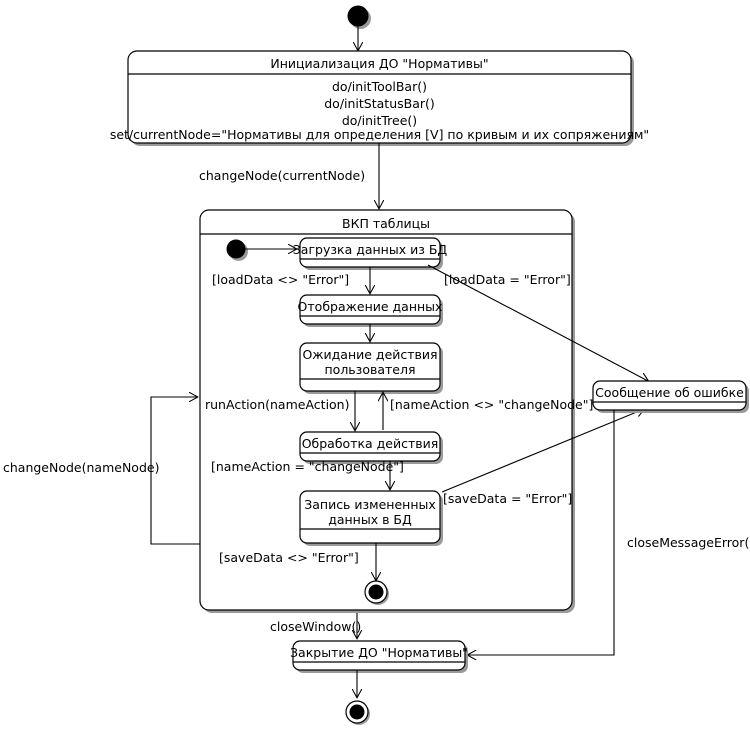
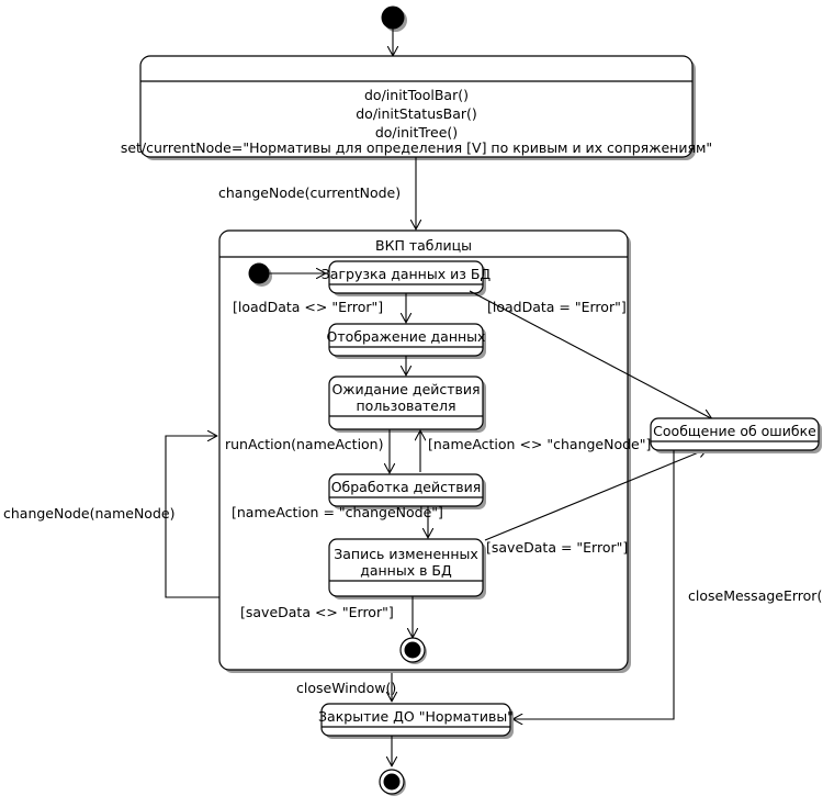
- Инициализация ДО "Нормативы"
  do/initToolBar()
  do/initStatusBar()
  do/initTree()
  set/currentNode="Нормативы для определения [V] по кривым и их сопряжениям"
  changeNode(currentNode)
  ВКП таблицы
  Загрузка данных из БД
  [loadData <> "Error"]
  [loadData = "Error"]
  Отображение данных
  Ожидание действия
  пользователя
  runAction(nameAction)
  [nameAction <> "changeNode"]
  Обработка действия
  [nameAction = "changeNode"]
  Запись измененных
  данных в БД
  [saveData = "Error"]
  [saveData <> "Error"]
  changeNode(nameNode)
  Сообщение об ошибке
  closeMessageError(
  closeWindow()
  Закрытие ДО "Нормативы"
